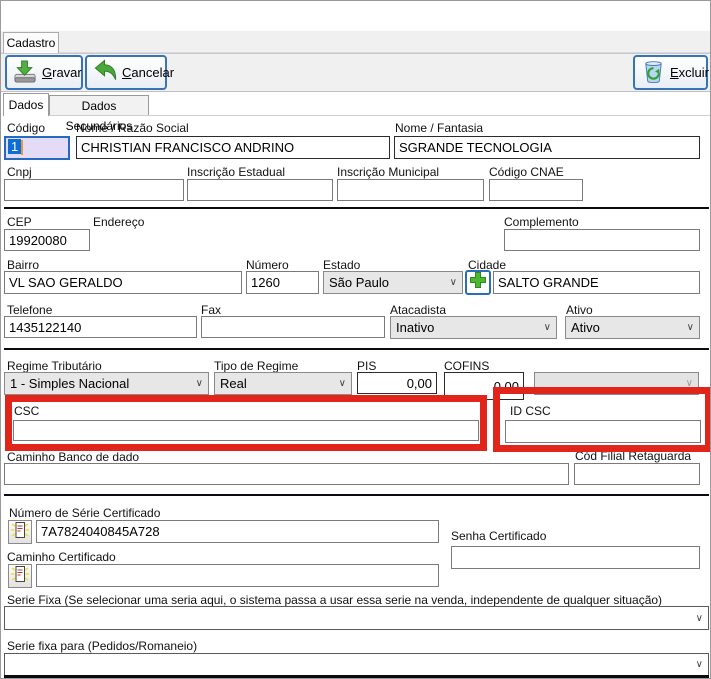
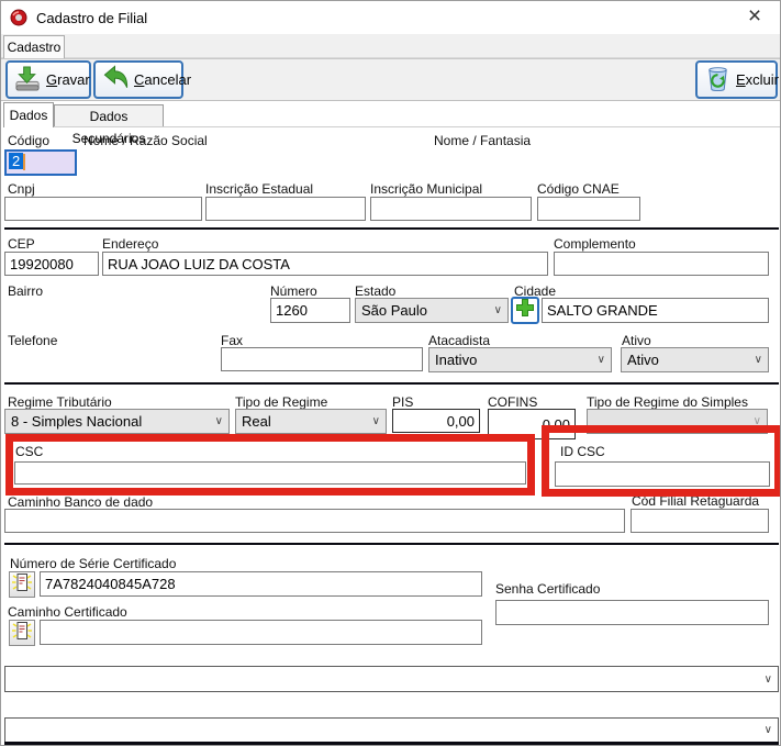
+ Cadastro de Filial
+ ×
  Cadastro
  Gravar
  Cancelar
  Excluir
  Dados
  Dados Secundários
  Código
  Nome / Razão Social
  Nome / Fantasia
- 1
+ 2
- CHRISTIAN FRANCISCO ANDRINO
- SGRANDE TECNOLOGIA
  Cnpj
  Inscrição Estadual
  Inscrição Municipal
  Código CNAE
  CEP
  Endereço
  Complemento
  19920080
+ RUA JOAO LUIZ DA COSTA
  Bairro
  Número
  Estado
  Cidade
- VL SAO GERALDO
  1260
  São Paulo
  ∨
  SALTO GRANDE
  Telefone
  Fax
  Atacadista
  Ativo
- 1435122140
  Inativo
  ∨
  Ativo
  ∨
  Regime Tributário
  Tipo de Regime
  PIS
  COFINS
+ Tipo de Regime do Simples
- 1 - Simples Nacional
+ 8 - Simples Nacional
  ∨
  Real
  ∨
  0,00
  0,00
  ∨
  CSC
  ID CSC
  Caminho Banco de dado
  Cód Filial Retaguarda
  Número de Série Certificado
  7A7824040845A728
  Senha Certificado
  Caminho Certificado
- Serie Fixa (Se selecionar uma seria aqui, o sistema passa a usar essa serie na venda, independente de qualquer situação)
  ∨
- Serie fixa para (Pedidos/Romaneio)
  ∨
